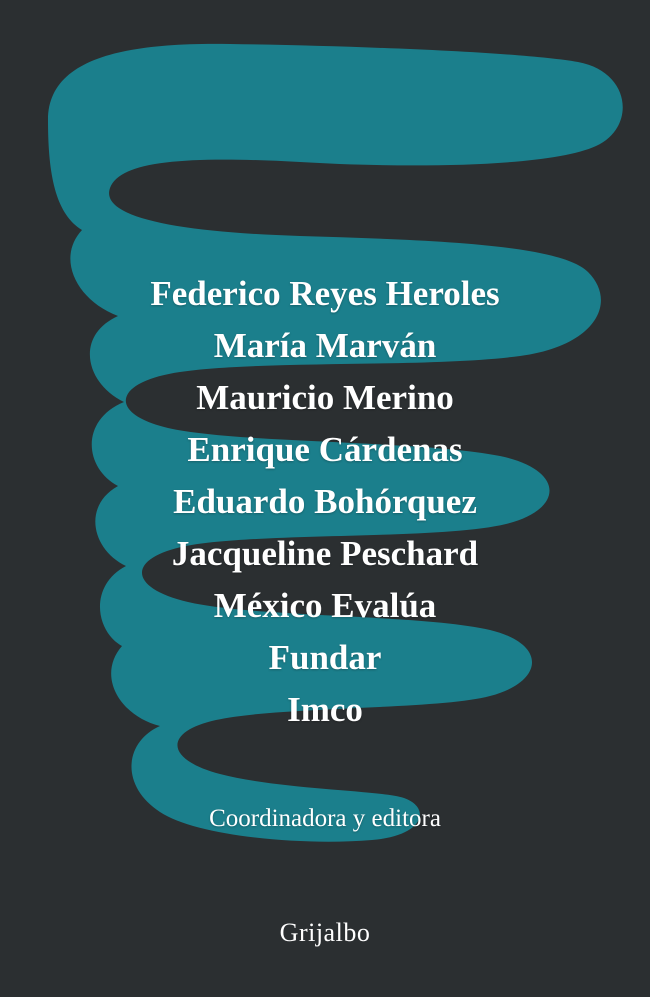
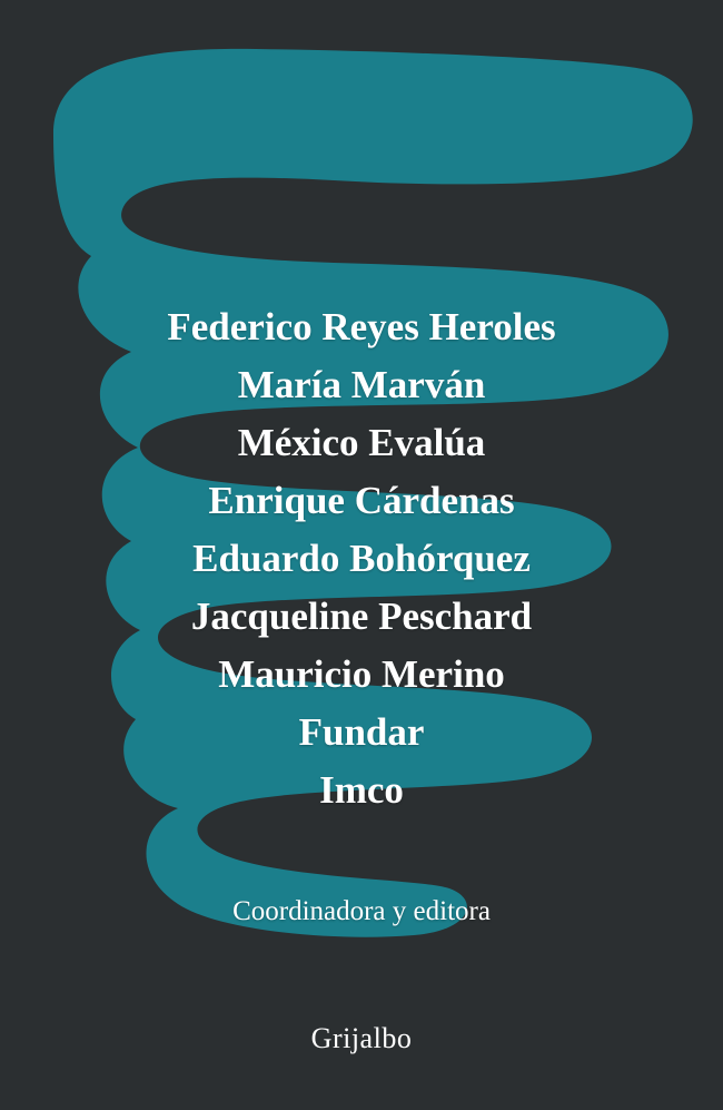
  Federico Reyes Heroles
  María Marván
- Mauricio Merino
+ México Evalúa
  Enrique Cárdenas
  Eduardo Bohórquez
  Jacqueline Peschard
- México Evalúa
+ Mauricio Merino
  Fundar
  Imco
  Coordinadora y editora
  Grijalbo
